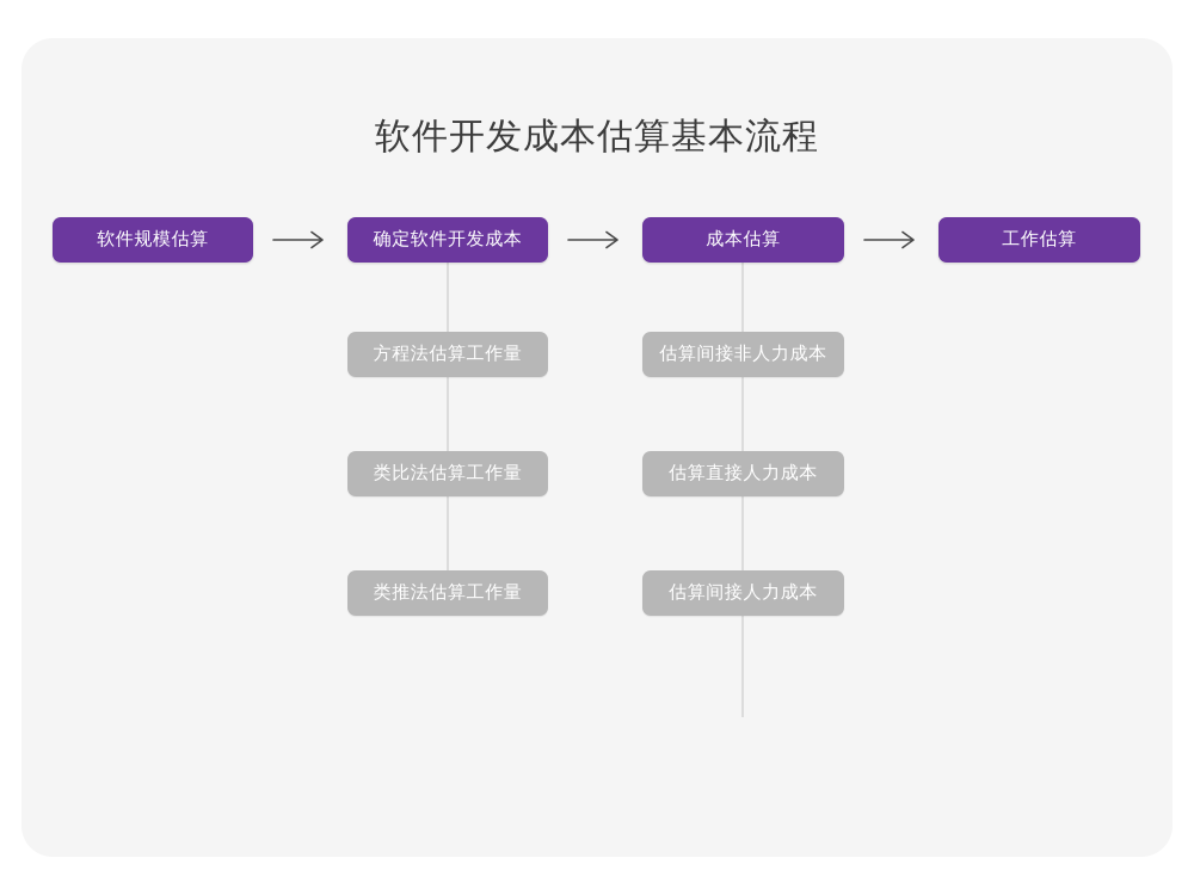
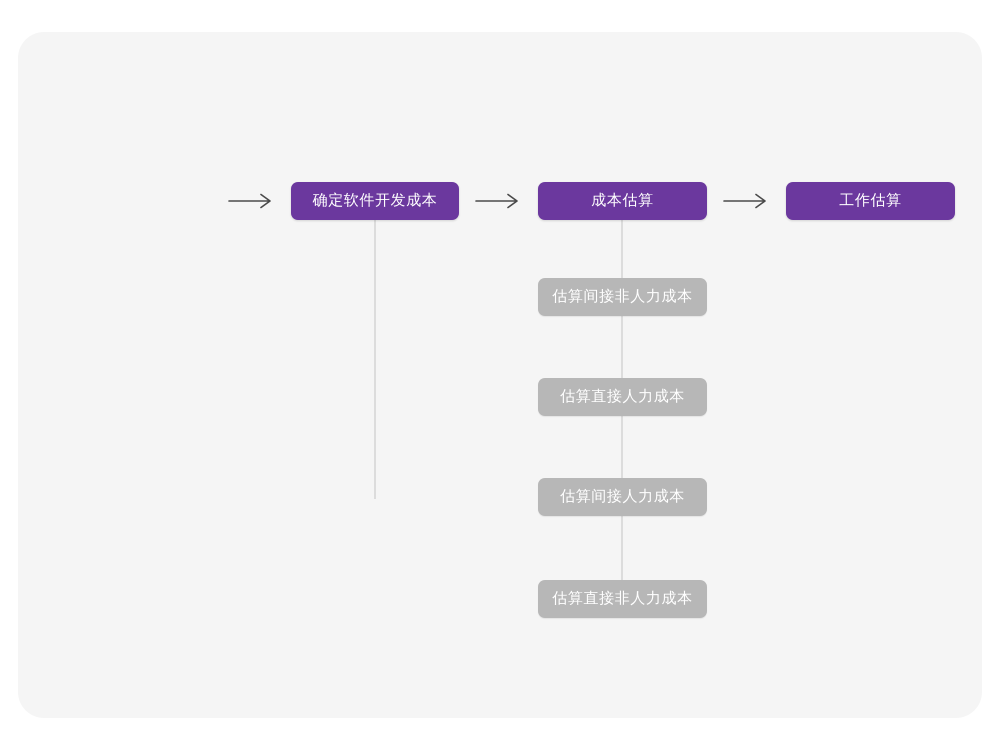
- 软件开发成本估算基本流程
- 软件规模估算
  确定软件开发成本
  成本估算
  工作估算
- 方程法估算工作量
- 类比法估算工作量
- 类推法估算工作量
  估算间接非人力成本
  估算直接人力成本
  估算间接人力成本
+ 估算直接非人力成本
